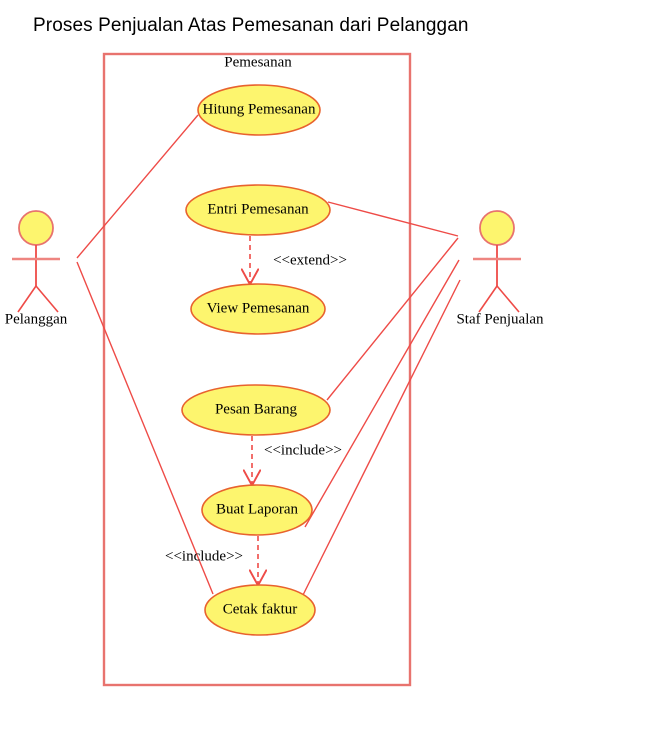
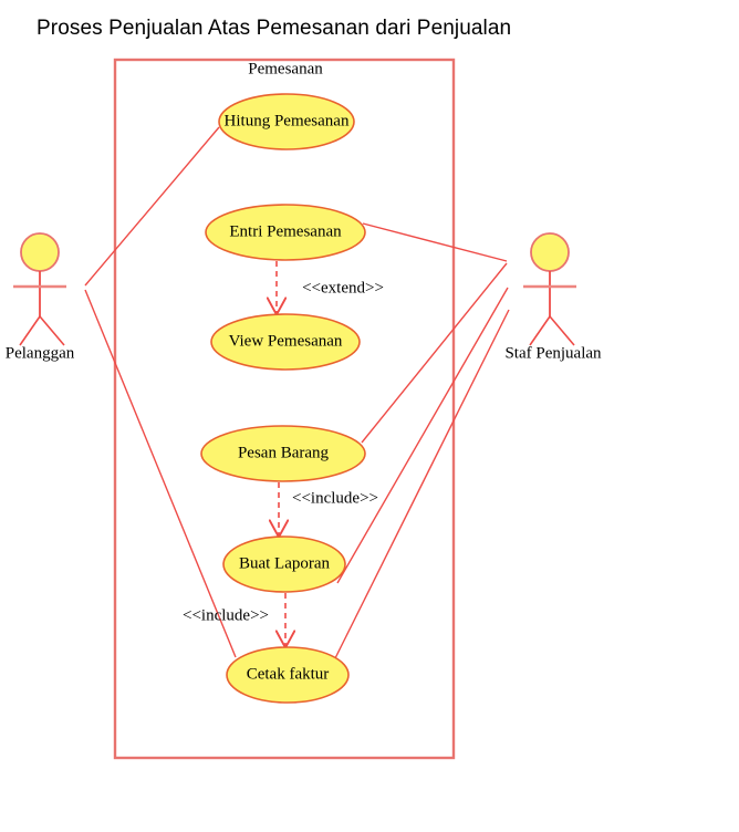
- Proses Penjualan Atas Pemesanan dari Pelanggan
+ Proses Penjualan Atas Pemesanan dari Penjualan
  Pemesanan
  Hitung Pemesanan
  Entri Pemesanan
  View Pemesanan
  Pesan Barang
  Buat Laporan
  Cetak faktur
  Pelanggan
  Staf Penjualan
  <<extend>>
  <<include>>
  <<include>>
